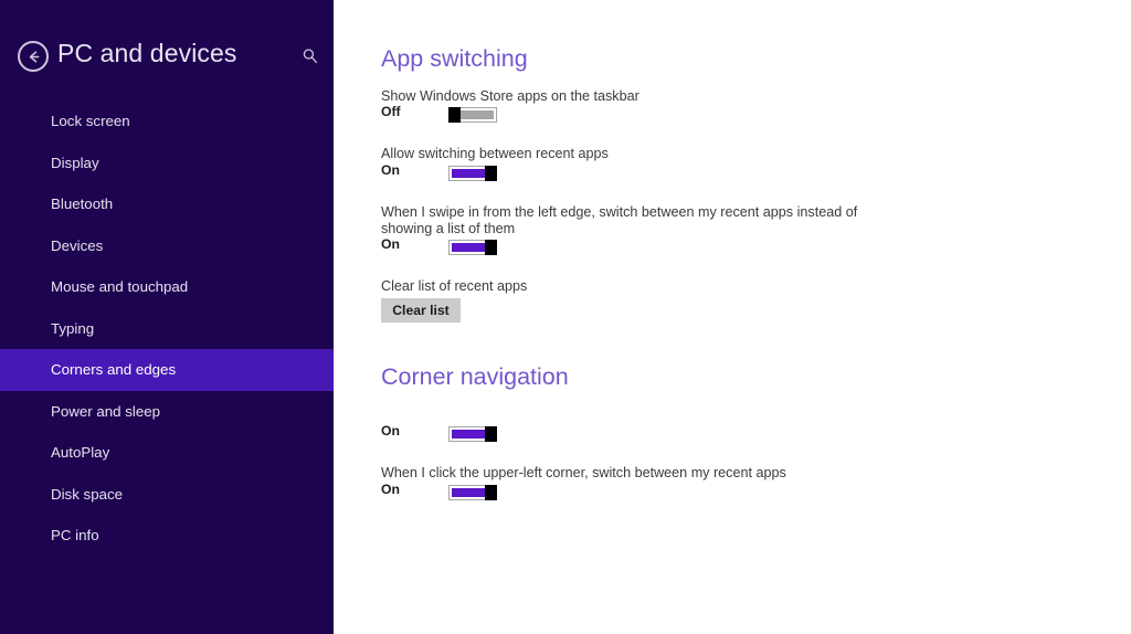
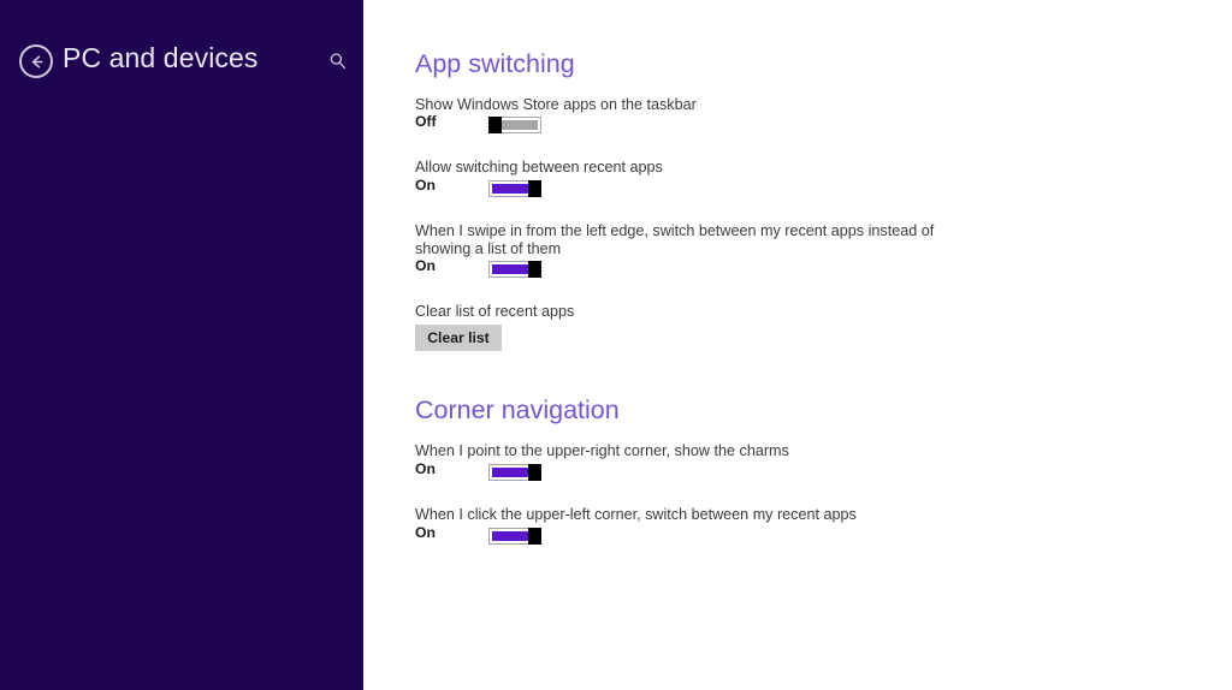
  PC and devices
- Lock screen
- Display
- Bluetooth
- Devices
- Mouse and touchpad
- Typing
- Corners and edges
- Power and sleep
- AutoPlay
- Disk space
- PC info
  App switching
  Show Windows Store apps on the taskbar
  Off
  Allow switching between recent apps
  On
  When I swipe in from the left edge, switch between my recent apps instead of showing a list of them
  On
  Clear list of recent apps
  Clear list
  Corner navigation
+ When I point to the upper-right corner, show the charms
  On
  When I click the upper-left corner, switch between my recent apps
  On
